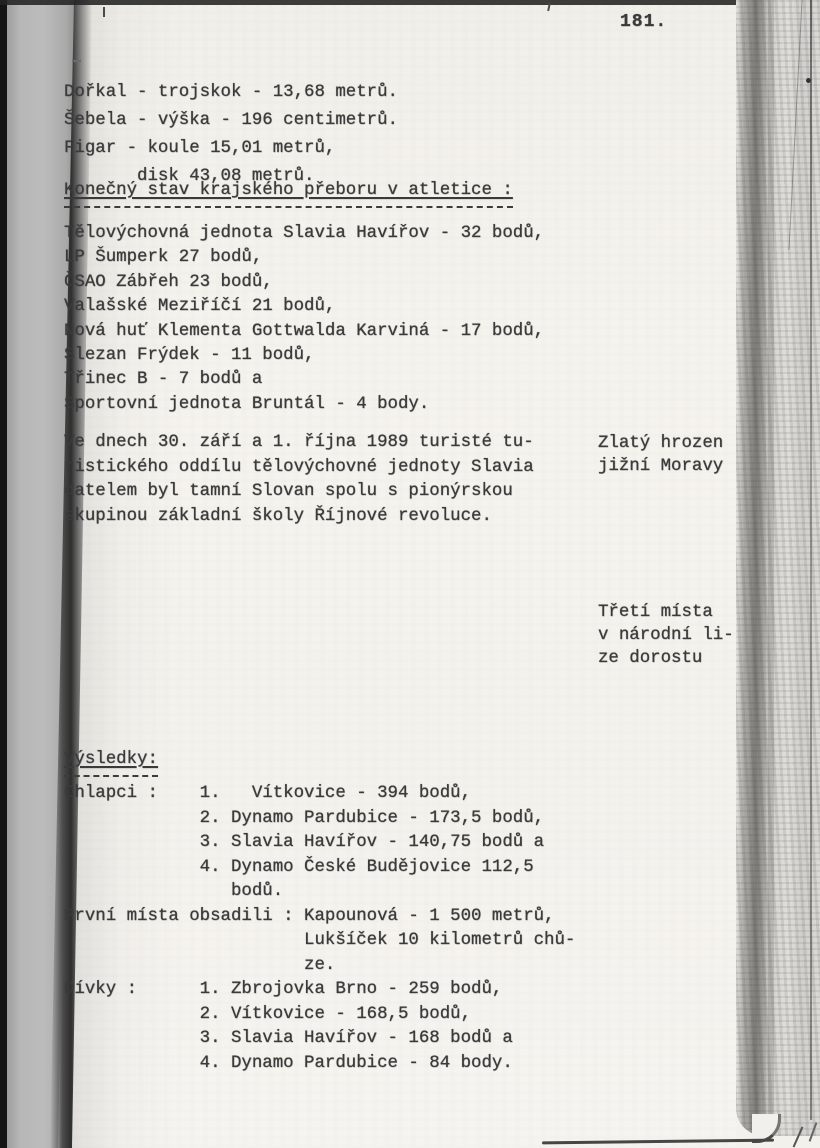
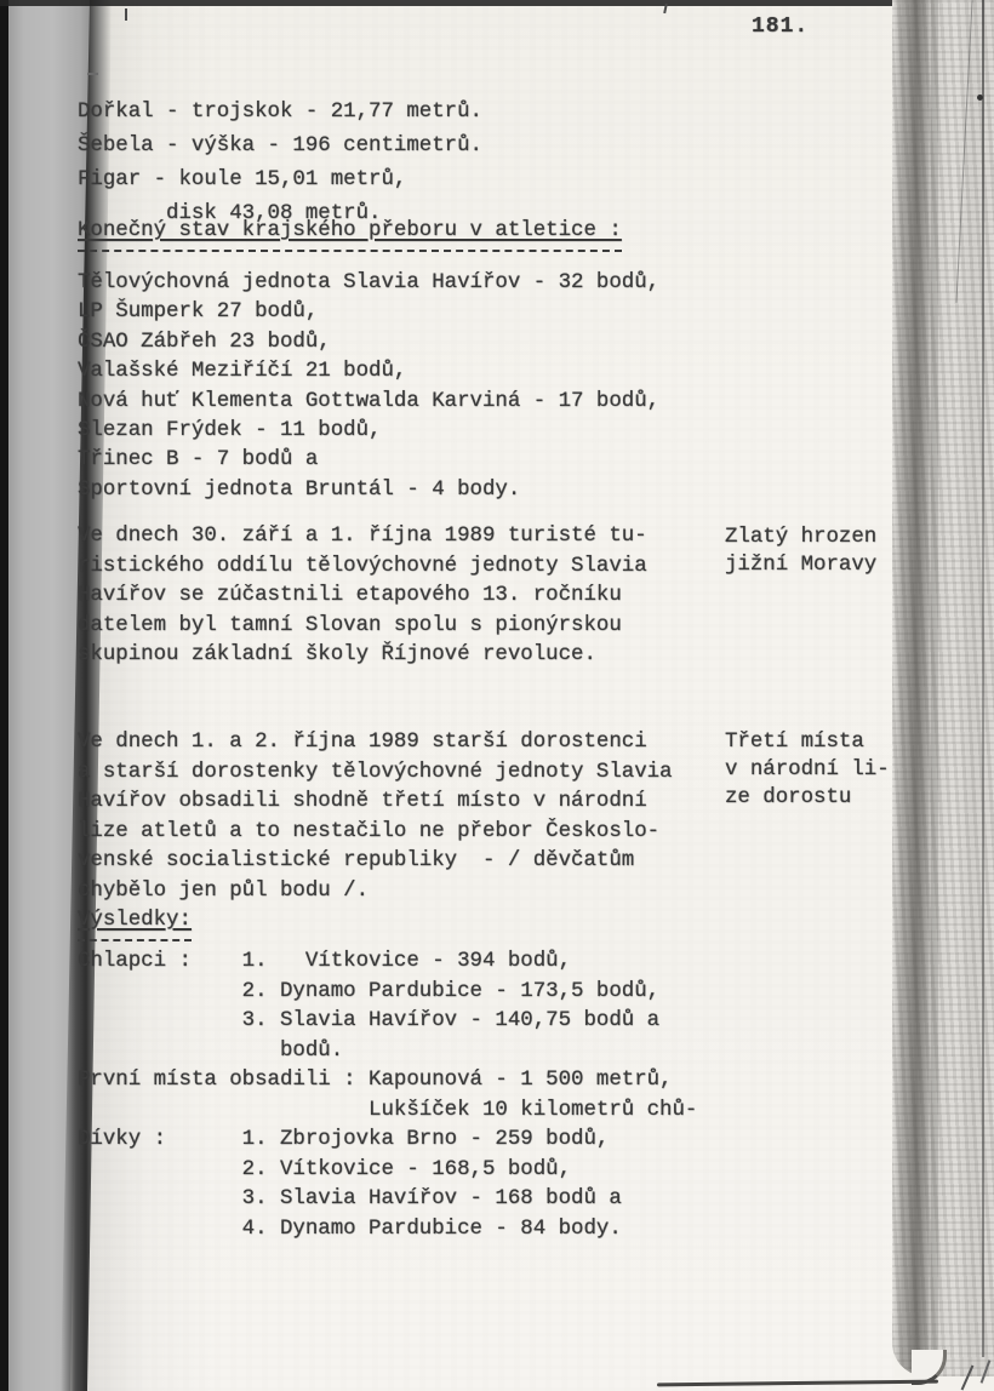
  181.
- Dořkal - trojskok - 13,68 metrů.
+ Dořkal - trojskok - 21,77 metrů.
  Šebela - výška - 196 centimetrů.
  Figar - koule 15,01 metrů,
  disk 43,08 metrů.
  Konečný stav krajského přeboru v atletice :
  Tělovýchovná jednota Slavia Havířov - 32 bodů,
  LP Šumperk 27 bodů,
  ČSAO Zábřeh 23 bodů,
  Valašské Meziříčí 21 bodů,
  Nová huť Klementa Gottwalda Karviná - 17 bodů,
  Slezan Frýdek - 11 bodů,
  Třinec B - 7 bodů a
  Sportovní jednota Bruntál - 4 body.
  Ve dnech 30. září a 1. října 1989 turisté tu-
  ristického oddílu tělovýchovné jednoty Slavia
+ Havířov se zúčastnili etapového 13. ročníku
  datelem byl tamní Slovan spolu s pionýrskou
  skupinou základní školy Říjnové revoluce.
  Zlatý hrozen
  jižní Moravy
+ Ve dnech 1. a 2. října 1989 starší dorostenci
+ a starší dorostenky tělovýchovné jednoty Slavia
+ Havířov obsadili shodně třetí místo v národní
+ lize atletů a to nestačilo ne přebor Českoslo-
+ venské socialistické republiky - / děvčatům
+ chybělo jen půl bodu /.
  Třetí místa
  v národní li-
  ze dorostu
  Výsledky:
  Chlapci : 1. Vítkovice - 394 bodů,
  2. Dynamo Pardubice - 173,5 bodů,
  3. Slavia Havířov - 140,75 bodů a
- 4. Dynamo České Budějovice 112,5
  bodů.
  První místa obsadili : Kapounová - 1 500 metrů,
  Lukšíček 10 kilometrů chů-
- ze.
  Dívky : 1. Zbrojovka Brno - 259 bodů,
  2. Vítkovice - 168,5 bodů,
  3. Slavia Havířov - 168 bodů a
  4. Dynamo Pardubice - 84 body.
